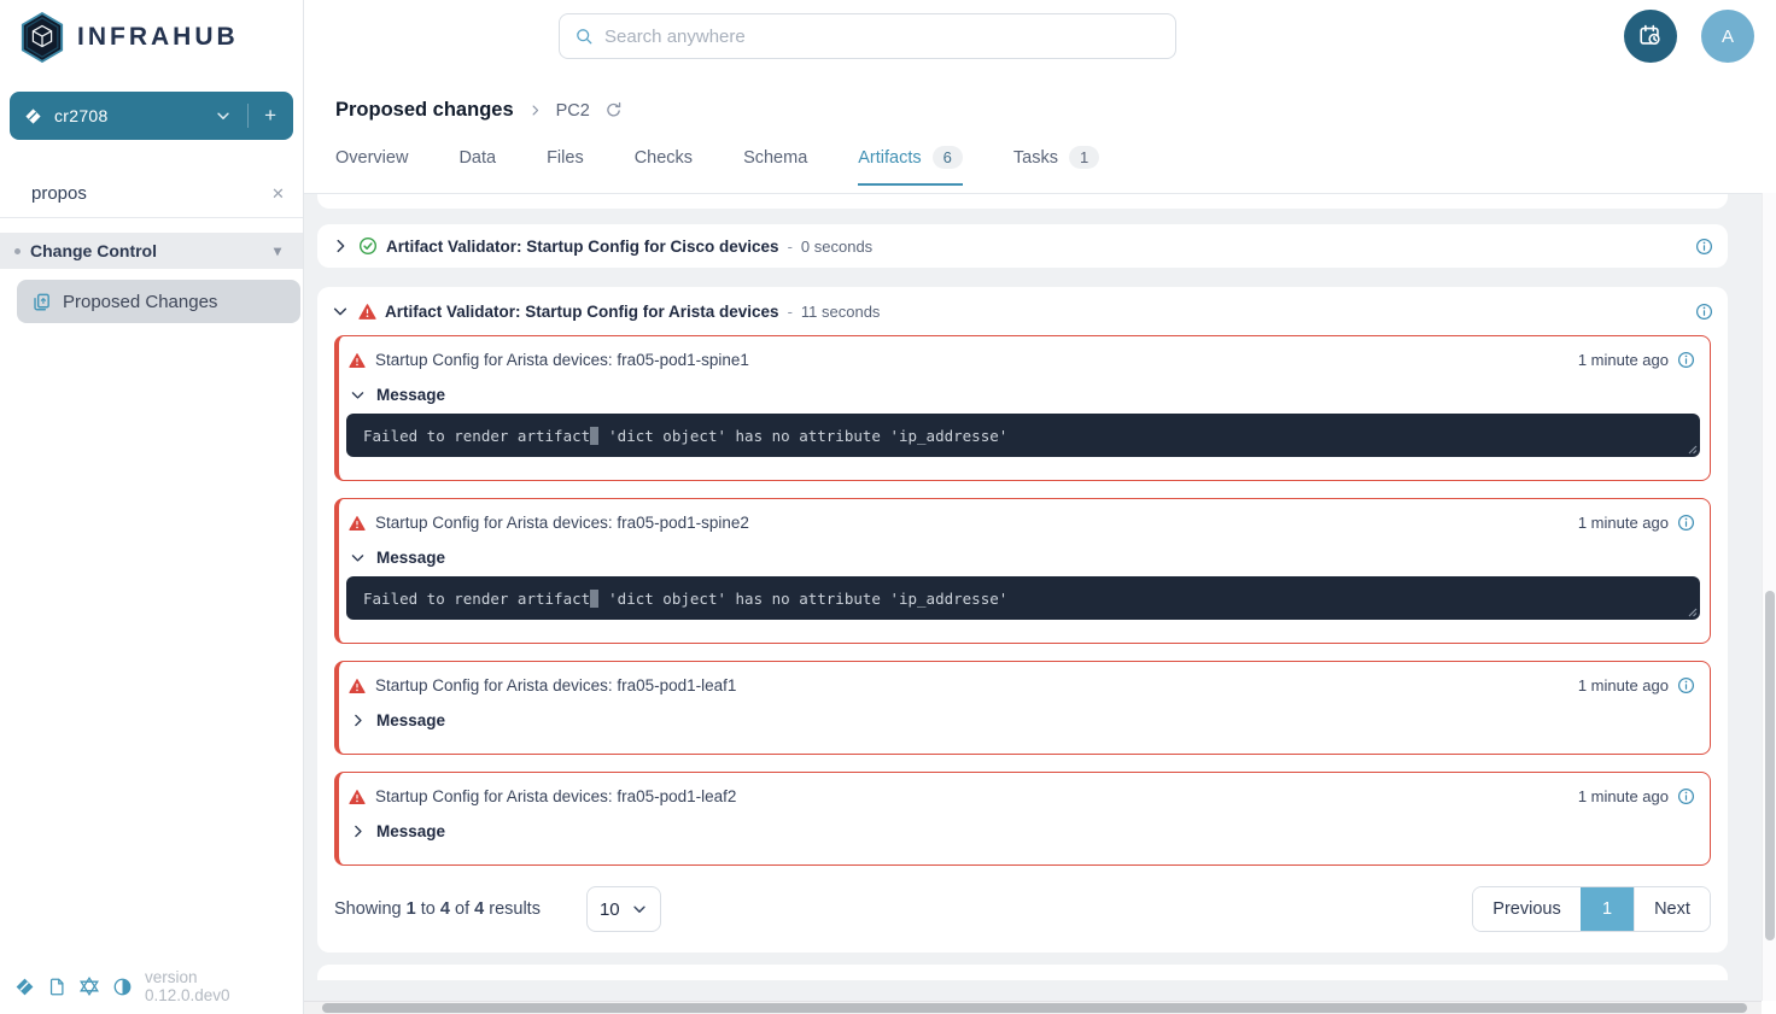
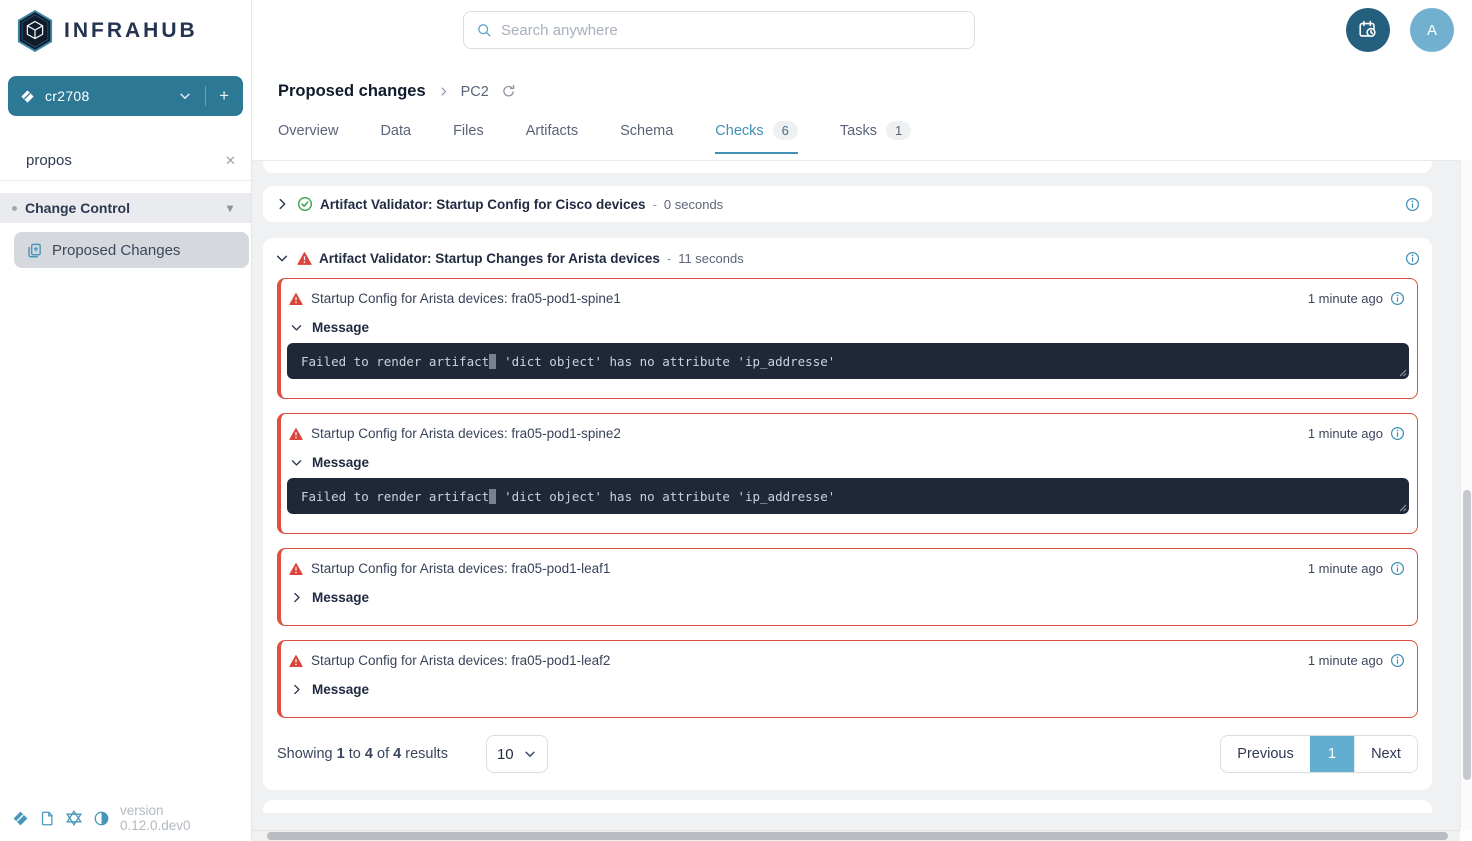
  INFRAHUB
  cr2708
  +
  propos
  ✕
  Change Control
  ▾
  Proposed Changes
  version 0.12.0.dev0
  Search anywhere
  A
  Proposed changes
  PC2
  Overview
  Data
  Files
- Checks
+ Artifacts
  Schema
- Artifacts
+ Checks
  6
  Tasks
  1
  Artifact Validator: Startup Config for Cisco devices
  -
  0 seconds
- Artifact Validator: Startup Config for Arista devices
+ Artifact Validator: Startup Changes for Arista devices
  -
  11 seconds
  Startup Config for Arista devices: fra05-pod1-spine1
  1 minute ago
  Message
  Failed to render artifact
  'dict object' has no attribute 'ip_addresse'
  Startup Config for Arista devices: fra05-pod1-spine2
  1 minute ago
  Message
  Failed to render artifact
  'dict object' has no attribute 'ip_addresse'
  Startup Config for Arista devices: fra05-pod1-leaf1
  1 minute ago
  Message
  Startup Config for Arista devices: fra05-pod1-leaf2
  1 minute ago
  Message
  Showing 1 to 4 of 4 results
  10
  Previous
  1
  Next
